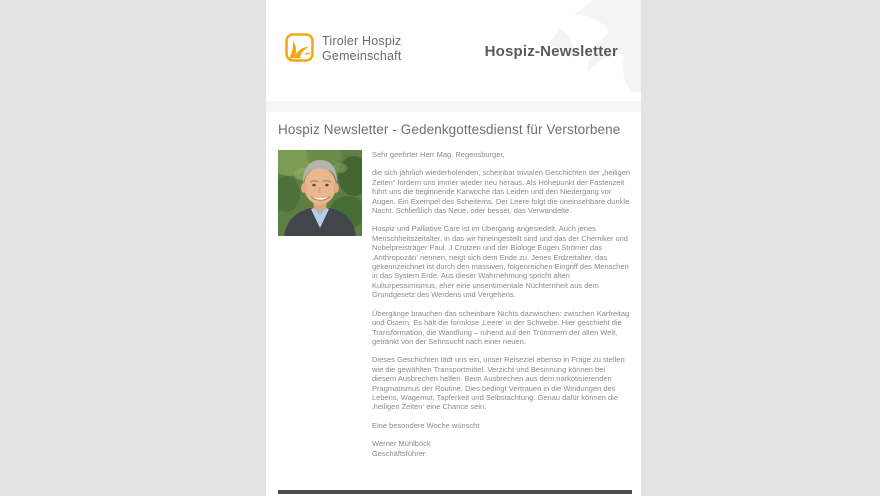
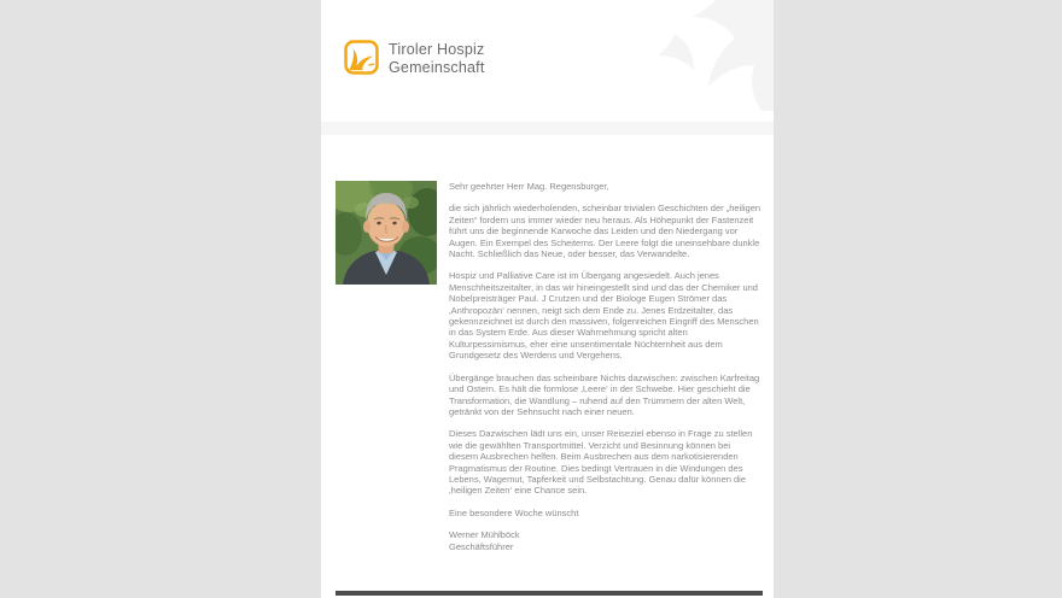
  Tiroler Hospiz
  Gemeinschaft
- Hospiz-Newsletter
- Hospiz Newsletter - Gedenkgottesdienst für Verstorbene
  Sehr geehrter Herr Mag. Regensburger,
  die sich jährlich wiederholenden, scheinbar trivialen Geschichten der „heiligen Zeiten“ fordern uns immer wieder neu heraus. Als Höhepunkt der Fastenzeit führt uns die beginnende Karwoche das Leiden und den Niedergang vor Augen. Ein Exempel des Scheiterns. Der Leere folgt die uneinsehbare dunkle Nacht. Schließlich das Neue, oder besser, das Verwandelte.
  Hospiz und Palliative Care ist im Übergang angesiedelt. Auch jenes Menschheitszeitalter, in das wir hineingestellt sind und das der Chemiker und Nobelpreisträger Paul. J Crutzen und der Biologe Eugen Strömer das ‚Anthropozän‘ nennen, neigt sich dem Ende zu. Jenes Erdzeitalter, das gekennzeichnet ist durch den massiven, folgenreichen Eingriff des Menschen in das System Erde. Aus dieser Wahrnehmung spricht alten Kulturpessimismus, eher eine unsentimentale Nüchternheit aus dem Grundgesetz des Werdens und Vergehens.
  Übergänge brauchen das scheinbare Nichts dazwischen: zwischen Karfreitag und Ostern. Es hält die formlose ‚Leere‘ in der Schwebe. Hier geschieht die Transformation, die Wandlung – ruhend auf den Trümmern der alten Welt, getränkt von der Sehnsucht nach einer neuen.
- Dieses Geschichten lädt uns ein, unser Reiseziel ebenso in Frage zu stellen wie die gewählten Transportmittel. Verzicht und Besinnung können bei diesem Ausbrechen helfen. Beim Ausbrechen aus dem narkotisierenden Pragmatismus der Routine. Dies bedingt Vertrauen in die Windungen des Lebens, Wagemut, Tapferkeit und Selbstachtung. Genau dafür können die ‚heiligen Zeiten‘ eine Chance sein.
+ Dieses Dazwischen lädt uns ein, unser Reiseziel ebenso in Frage zu stellen wie die gewählten Transportmittel. Verzicht und Besinnung können bei diesem Ausbrechen helfen. Beim Ausbrechen aus dem narkotisierenden Pragmatismus der Routine. Dies bedingt Vertrauen in die Windungen des Lebens, Wagemut, Tapferkeit und Selbstachtung. Genau dafür können die ‚heiligen Zeiten‘ eine Chance sein.
  Eine besondere Woche wünscht
  Werner Mühlböck
  Geschäftsführer
